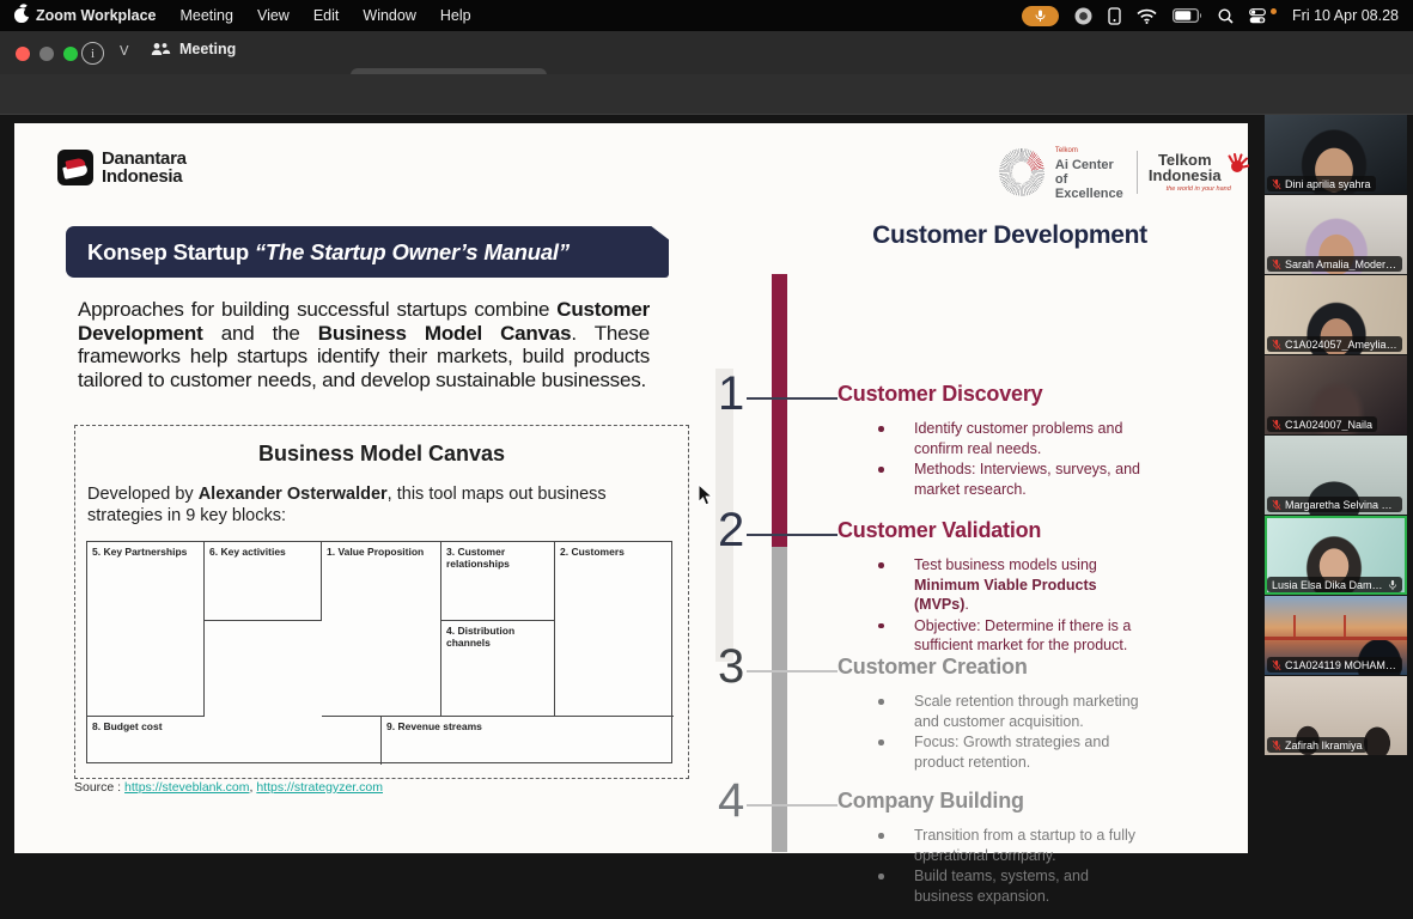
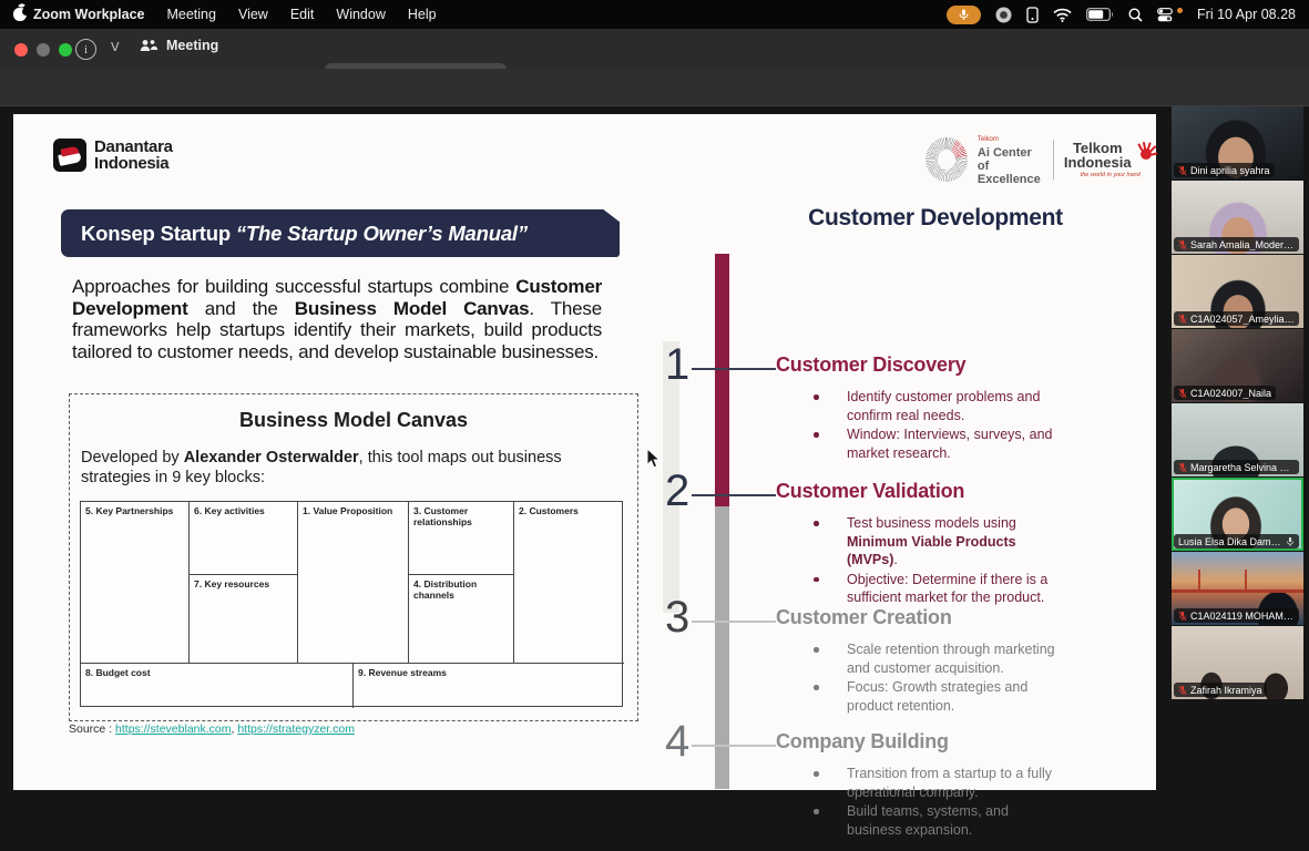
  Zoom Workplace
  Meeting
  View
  Edit
  Window
  Help
  Fri 10 Apr 08.28
  i
  ᐯ
  Meeting
  Danantara
  Indonesia
  Ai Center of
  Excellence
  Telkom
  Indonesia
  Konsep Startup “The Startup Owner’s Manual”
  Approaches for building successful startups combine Customer Development and the Business Model Canvas. These frameworks help startups identify their markets, build products tailored to customer needs, and develop sustainable businesses.
  Business Model Canvas
  Developed by Alexander Osterwalder, this tool maps out business strategies in 9 key blocks:
  5. Key Partnerships
  6. Key activities
+ 7. Key resources
  1. Value Proposition
  3. Customer relationships
  4. Distribution channels
  2. Customers
  8. Budget cost
  9. Revenue streams
  Source : https://steveblank.com, https://strategyzer.com
  Customer Development
  1
  Customer Discovery
  Identify customer problems and confirm real needs.
- Methods: Interviews, surveys, and market research.
+ Window: Interviews, surveys, and market research.
  2
  Customer Validation
  Test business models using Minimum Viable Products (MVPs).
  Objective: Determine if there is a sufficient market for the product.
  3
  Customer Creation
  Scale retention through marketing and customer acquisition.
  Focus: Growth strategies and product retention.
  4
  Company Building
  Transition from a startup to a fully operational company.
  Build teams, systems, and business expansion.
  Dini aprilia syahra
  Sarah Amalia_Moderat
  C1A024057_Ameylia F
  C1A024007_Naila
  Margaretha Selvina W_
  Lusia Elsa Dika Damay
  C1A024119 MOHAMM
  Zafirah Ikramiya
